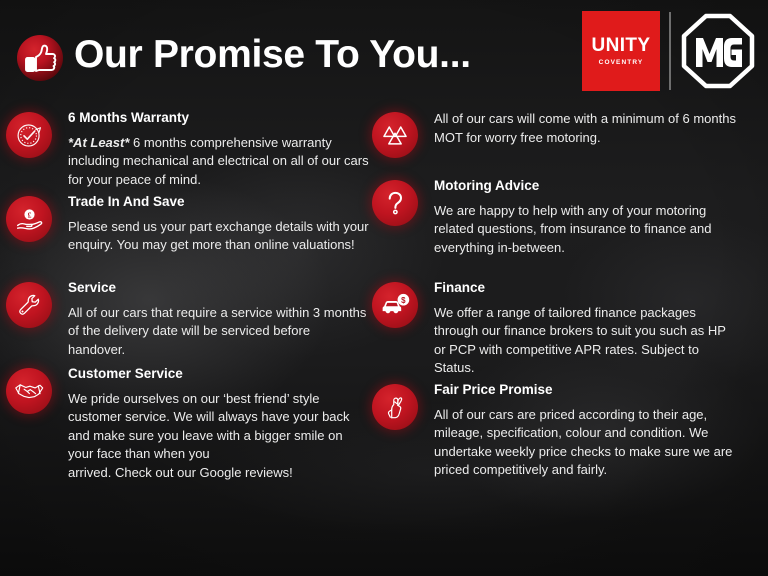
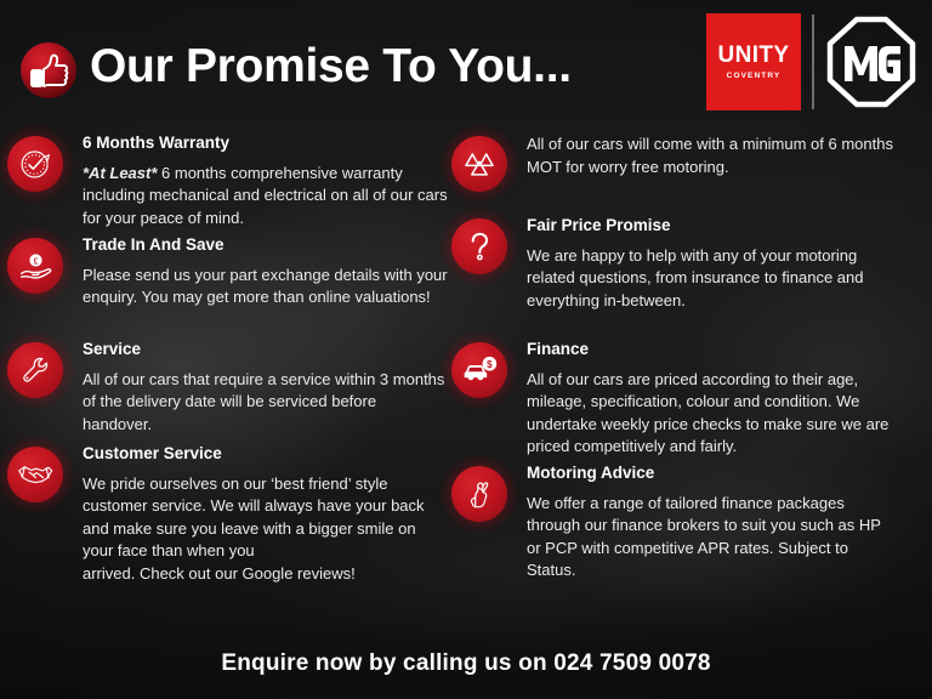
  Our Promise To You...
  UNITY
  6 Months Warranty
  *At Least* 6 months comprehensive warranty including mechanical and electrical on all of our cars for your peace of mind.
  £
  Trade In And Save
  Please send us your part exchange details with your enquiry. You may get more than online valuations!
  Service
  All of our cars that require a service within 3 months of the delivery date will be serviced before handover.
  Customer Service
  We pride ourselves on our ‘best friend’ style customer service. We will always have your back and make sure you leave with a bigger smile on your face than when you
  arrived. Check out our Google reviews!
  All of our cars will come with a minimum of 6 months MOT for worry free motoring.
- Motoring Advice
+ Fair Price Promise
  We are happy to help with any of your motoring related questions, from insurance to finance and everything in-between.
  $
  Finance
- We offer a range of tailored finance packages through our finance brokers to suit you such as HP or PCP with competitive APR rates. Subject to Status.
+ All of our cars are priced according to their age, mileage, specification, colour and condition. We undertake weekly price checks to make sure we are priced competitively and fairly.
- Fair Price Promise
+ Motoring Advice
- All of our cars are priced according to their age, mileage, specification, colour and condition. We undertake weekly price checks to make sure we are priced competitively and fairly.
+ We offer a range of tailored finance packages through our finance brokers to suit you such as HP or PCP with competitive APR rates. Subject to Status.
+ Enquire now by calling us on 024 7509 0078
